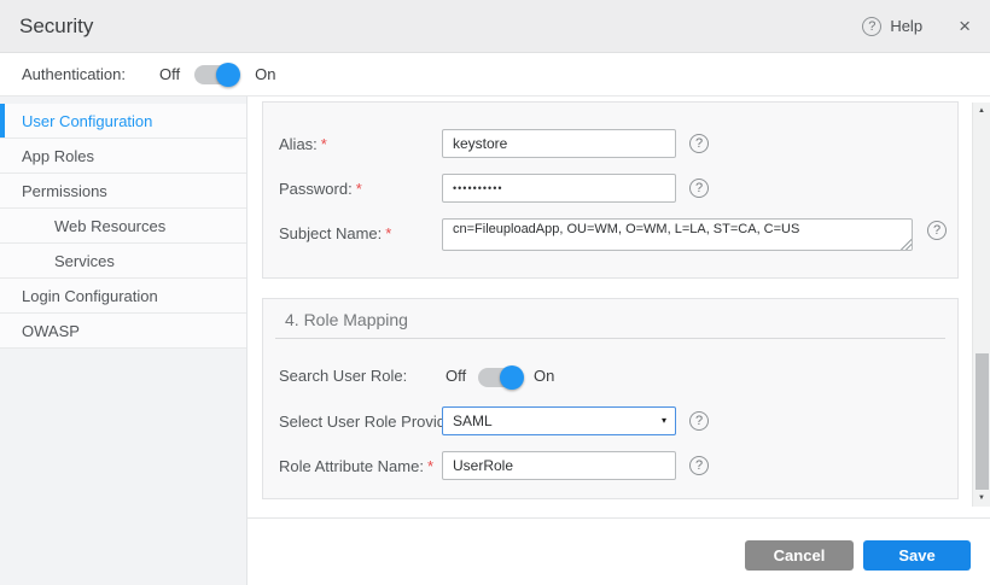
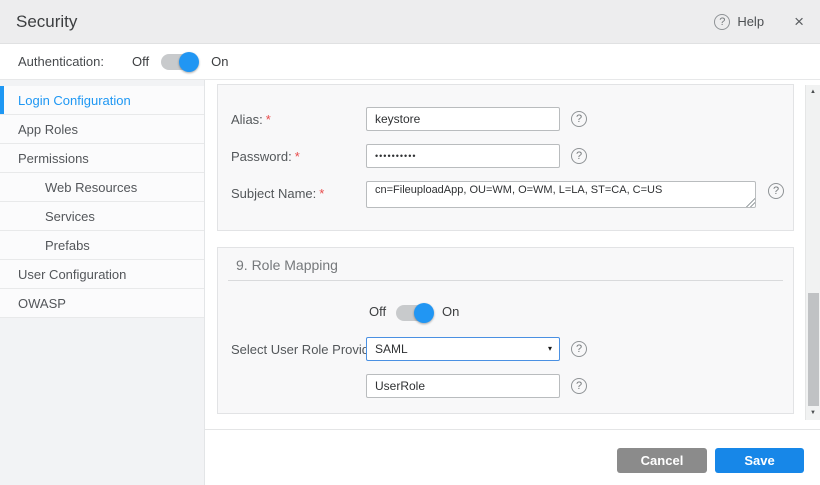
  Security
  ?
  Help
  ×
  Authentication:
  Off
  On
- User Configuration
+ Login Configuration
  App Roles
  Permissions
  Web Resources
  Services
+ Prefabs
- Login Configuration
+ User Configuration
  OWASP
  Alias: *
  keystore
  ?
  Password: *
  ••••••••••
  ?
  Subject Name: *
  cn=FileuploadApp, OU=WM, O=WM, L=LA, ST=CA, C=US
  ?
- 4. Role Mapping
+ 9. Role Mapping
- Search User Role:
  Off
  On
  Select User Role Provi
  SAML
  ▾
  ?
- Role Attribute Name: *
  UserRole
  ?
  Cancel
  Save
